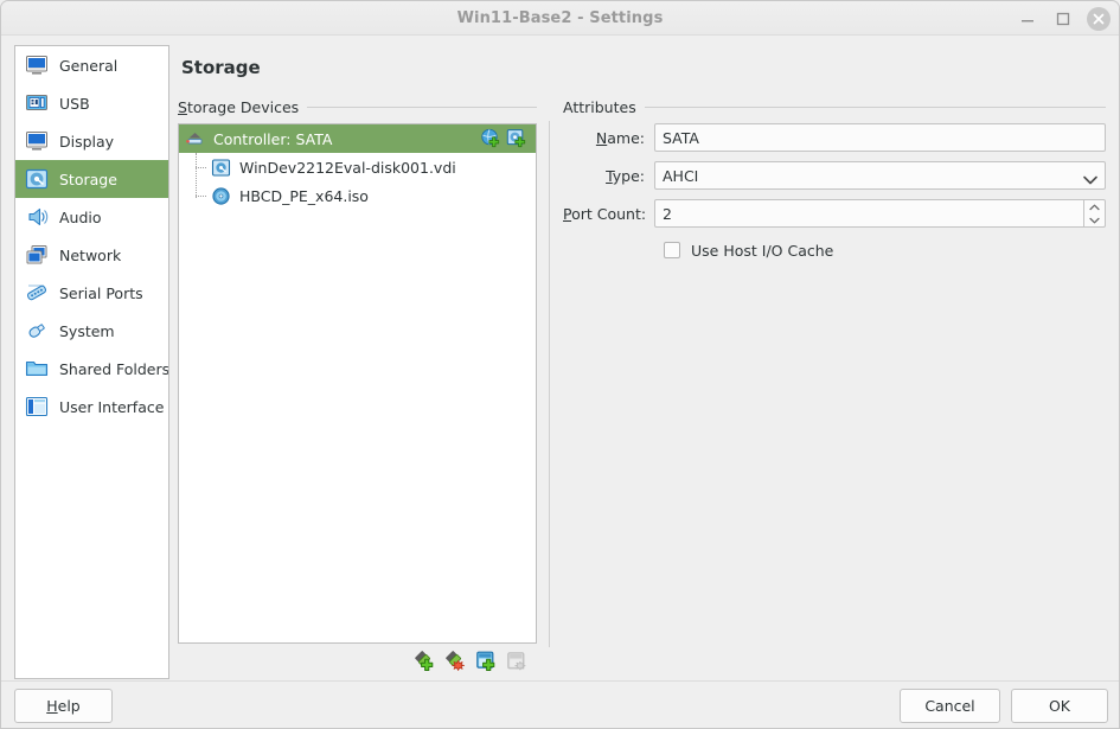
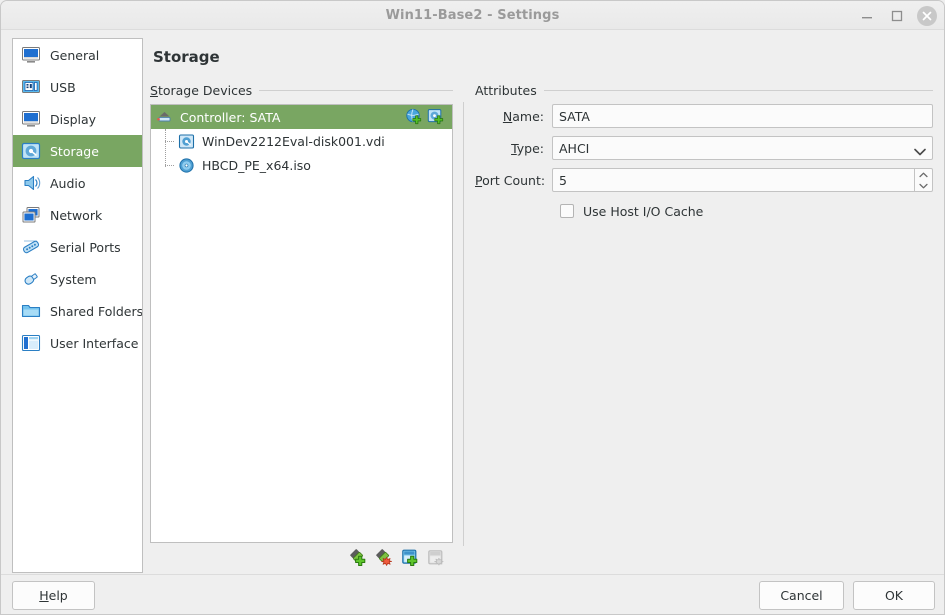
  Win11-Base2 - Settings
  General
  USB
  Display
  Storage
  Audio
  Network
  Serial Ports
  System
  Shared Folders
  User Interface
  Storage
  Storage Devices
  Attributes
  Controller: SATA
  WinDev2212Eval-disk001.vdi
  HBCD_PE_x64.iso
  Name:
  SATA
  Type:
  AHCI
  Port Count:
- 2
+ 5
  Use Host I/O Cache
  H
  elp
  Cancel
  OK
